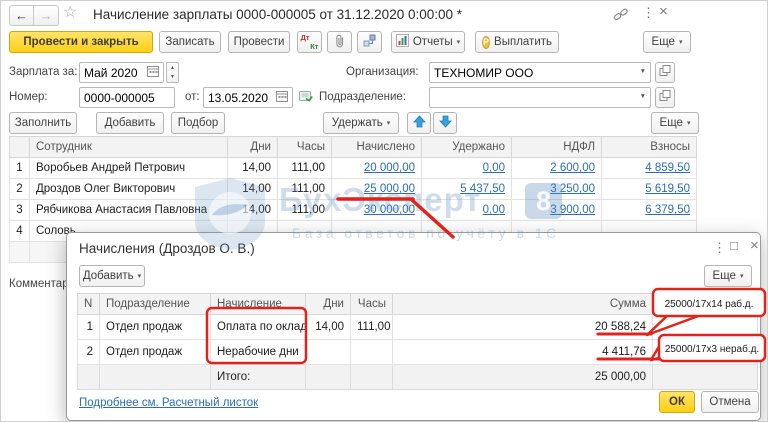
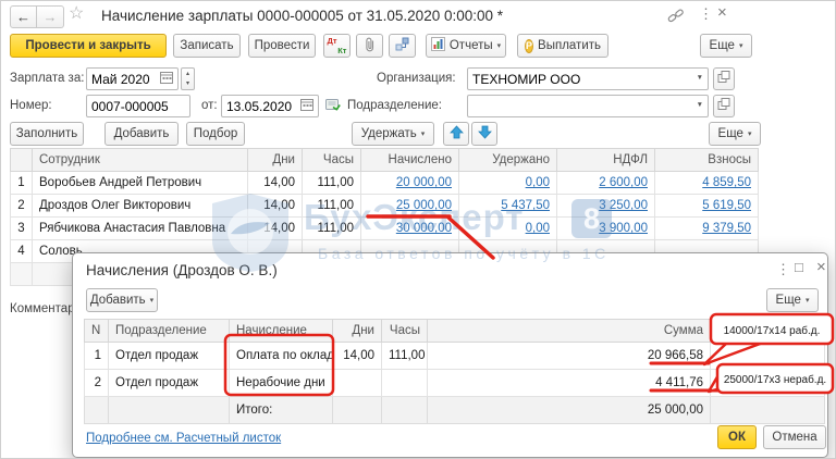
  ←
  →
  ☆
- Начисление зарплаты 0000-000005 от 31.12.2020 0:00:00 *
+ Начисление зарплаты 0000-000005 от 31.05.2020 0:00:00 *
  ⋮
  ×
  Провести и закрыть
  Записать
  Провести
  Дт
  Кт
  Отчеты
  Р
  Выплатить
  Еще
  Зарплата за:
  Май 2020
  Организация:
  ТЕХНОМИР ООО
  Номер:
- 0000-000005
+ 0007-000005
  от:
  13.05.2020
  Подразделение:
  Заполнить
  Добавить
  Подбор
  Удержать
  Еще
  	Сотрудник	Дни	Часы	Начислено	Удержано	НДФЛ	Взносы
  1	Воробьев Андрей Петрович	14,00	111,00	20 000,00	0,00	2 600,00	4 859,50
  2	Дроздов Олег Викторович	14,00	111,00	25 000,00	5 437,50	3 250,00	5 619,50
- 3	Рябчикова Анастасия Павловна	14,00	111,00	30 000,00	0,00	3 900,00	6 379,50
+ 3	Рябчикова Анастасия Павловна	14,00	111,00	30 000,00	0,00	3 900,00	9 379,50
  4	Соловь
  Коммента
  8
  База ответов по учёту в 1С
  Начисления (Дроздов О. В.)
  ⋮
  □
  ×
  Добавить
  Еще
  N	Подразделение	Начисление	Дни	Часы	Сумма
- 1	Отдел продаж	Оплата по оклад	14,00	111,00	20 588,24
+ 1	Отдел продаж	Оплата по оклад	14,00	111,00	20 966,58
  2	Отдел продаж	Нерабочие дни			4 411,76
  		Итого:			25 000,00
  Подробнее см. Расчетный листок
  ОК
  Отмена
- 25000/17x14 раб.д.
+ 14000/17x14 раб.д.
  25000/17x3 нераб.д.
